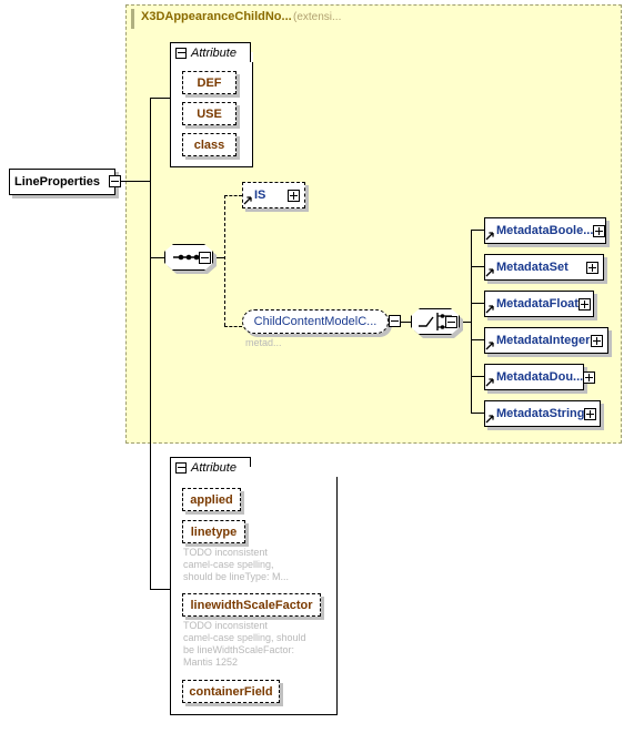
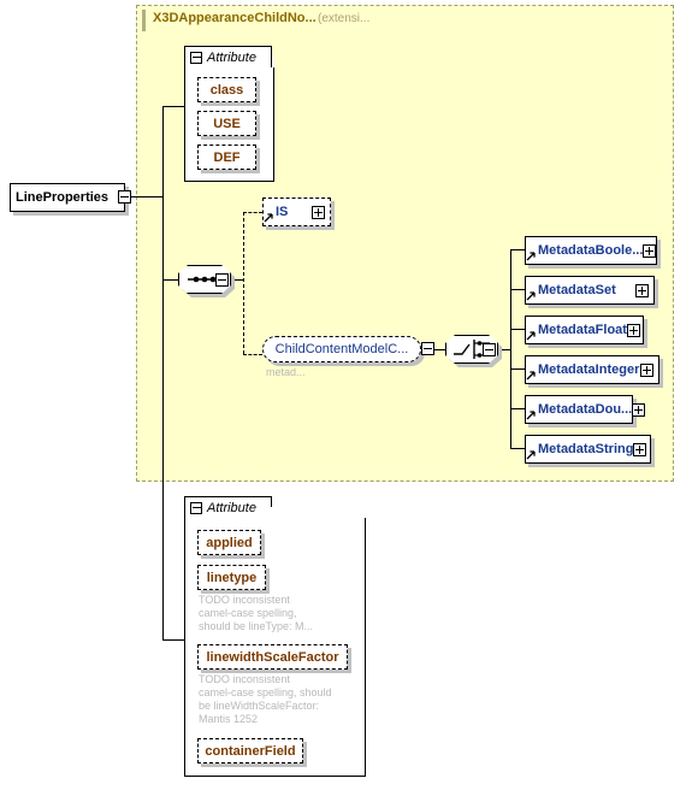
  X3DAppearanceChildNo...
  (extensi...
  LineProperties
  Attribute
- DEF
+ class
  USE
- class
+ DEF
  IS
  ChildContentModelC...
  metad...
  MetadataBoole...
  MetadataSet
  MetadataFloat
  MetadataInteger
  MetadataDou...
  MetadataString
  Attribute
  applied
  linetype
  TODO inconsistent
  camel-case spelling,
  should be lineType: M...
  linewidthScaleFactor
  TODO inconsistent
  camel-case spelling, should
  be lineWidthScaleFactor:
  Mantis 1252
  containerField
